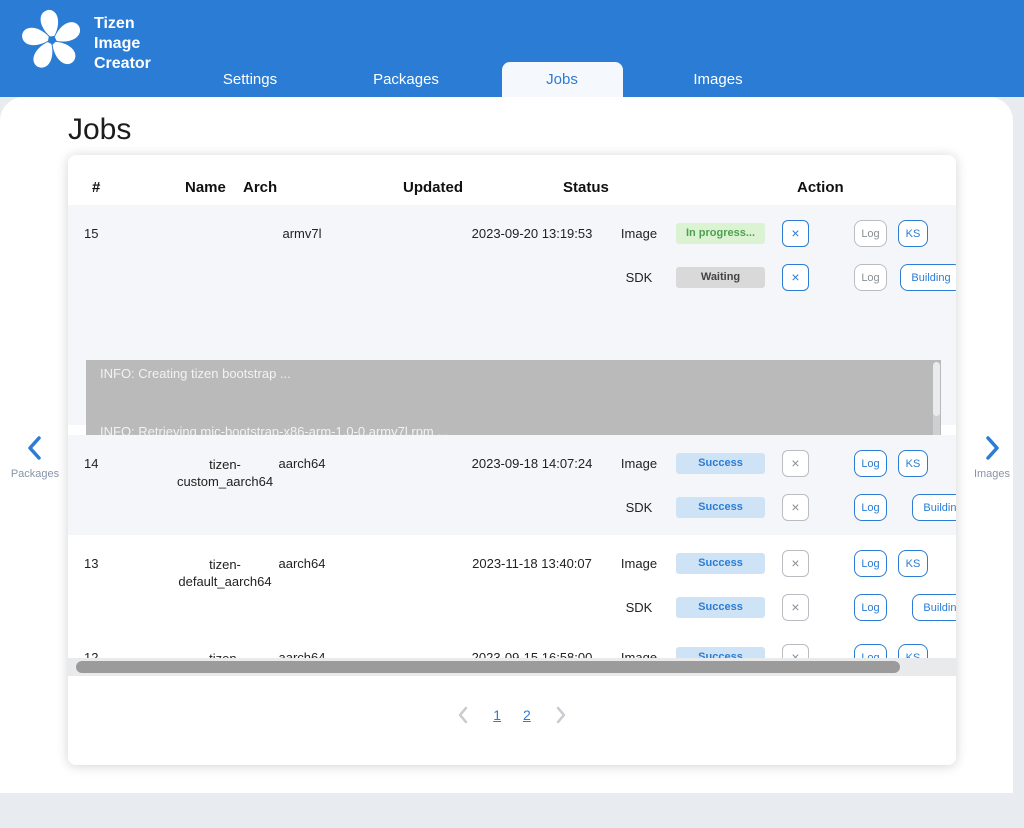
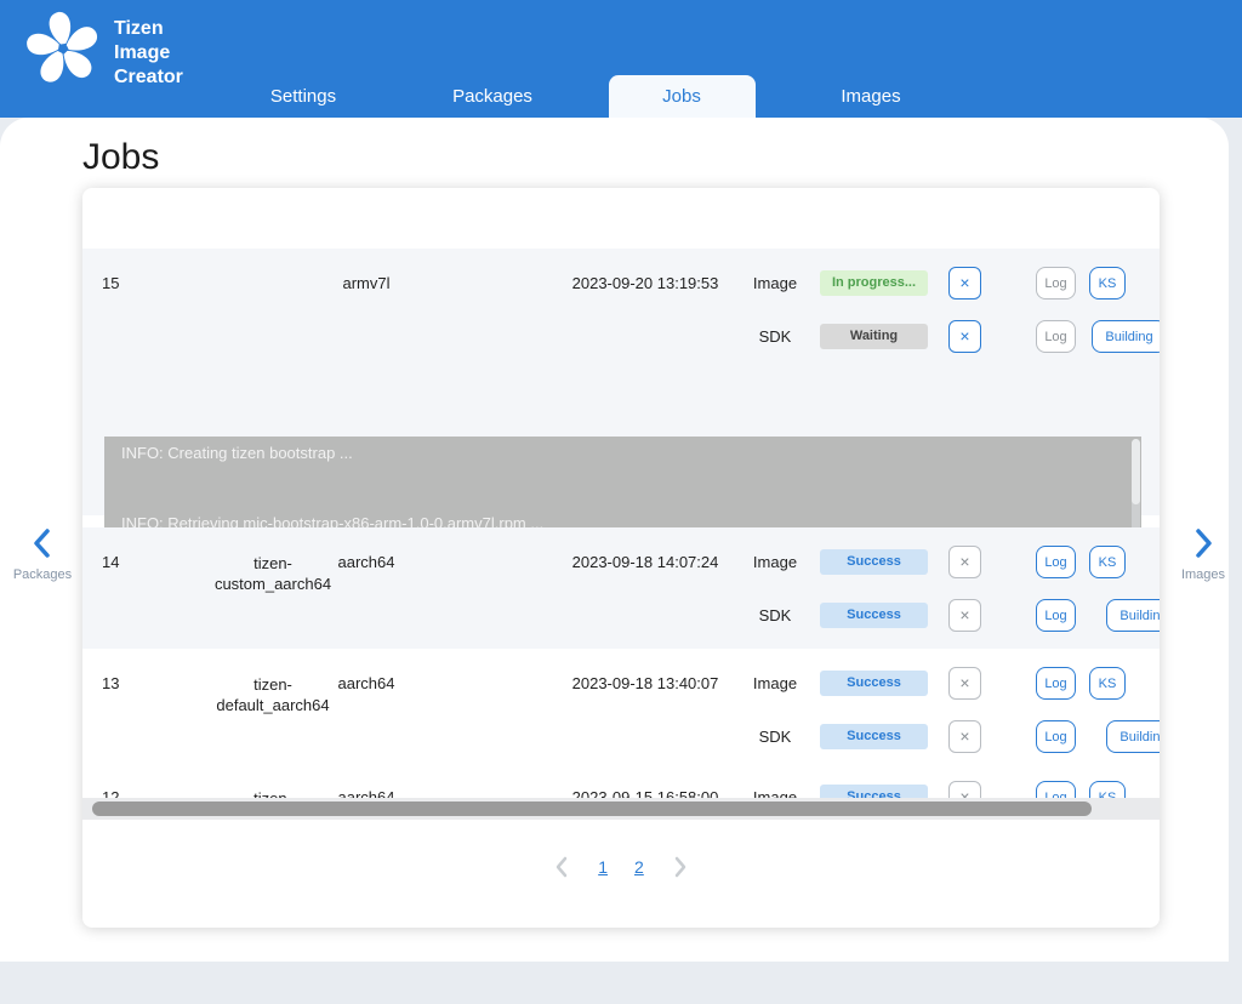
  Tizen
  Image
  Creator
  Settings
  Packages
  Jobs
  Images
  Jobs
  Packages
  Images
- #
- Name
- Arch
- Updated
- Status
- Action
  15
  armv7l
  2023-09-20 13:19:53
  Image
  In progress...
  ×
  Log
  KS
  SDK
  Waiting
  ×
  Log
  Building
  INFO: Creating tizen bootstrap ...
  INFO: Retrieving mic-bootstrap-x86-arm-1.0-0.armv7l.rpm ...
  14
  tizen-custom_aarch64
  aarch64
  2023-09-18 14:07:24
  Image
  Success
  ×
  Log
  KS
  SDK
  Success
  ×
  Log
  Buildin
  13
  tizen-default_aarch64
  aarch64
- 2023-11-18 13:40:07
+ 2023-09-18 13:40:07
  Image
  Success
  ×
  Log
  KS
  SDK
  Success
  ×
  Log
  Buildin
  Success
  ×
  1
  2
